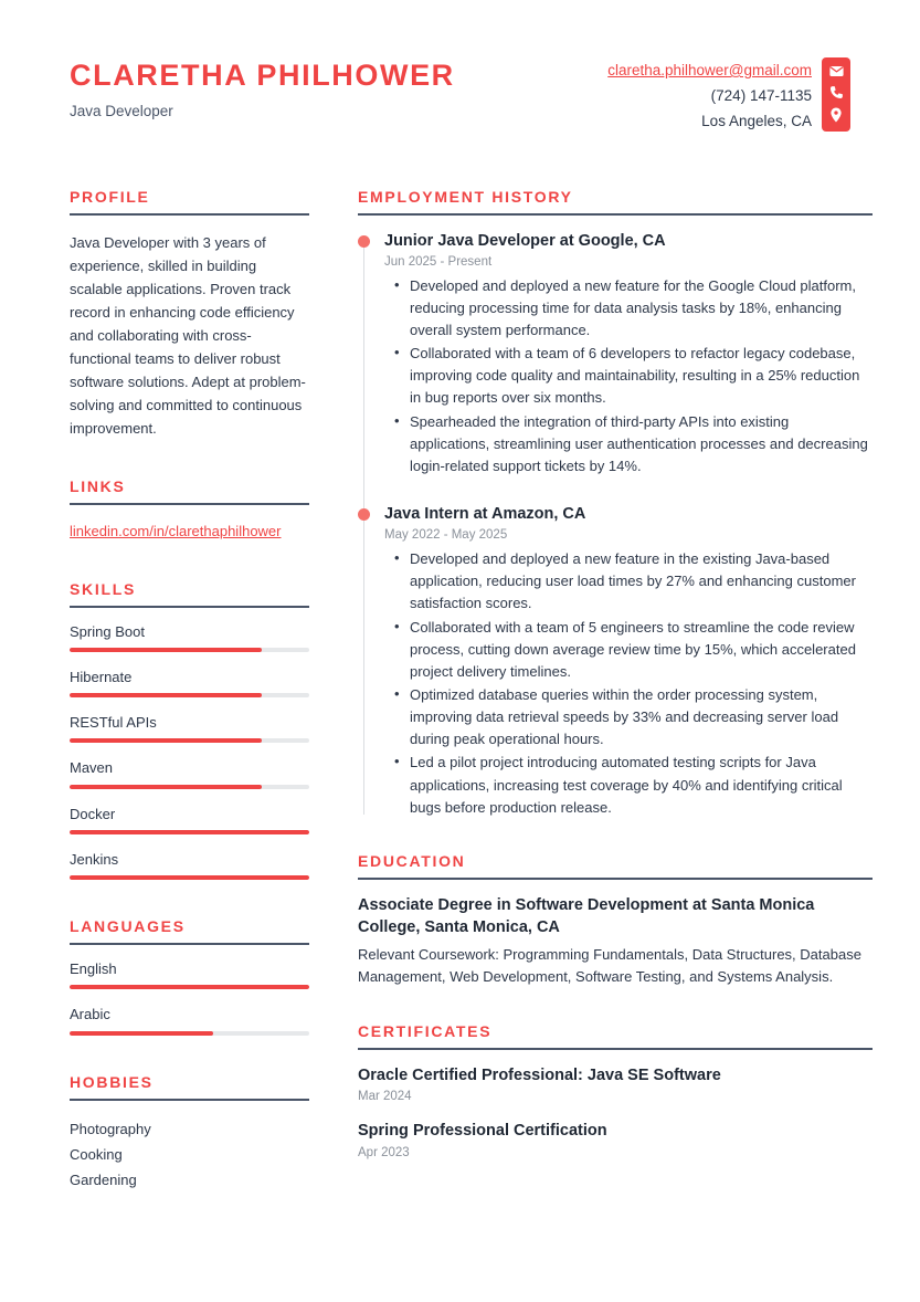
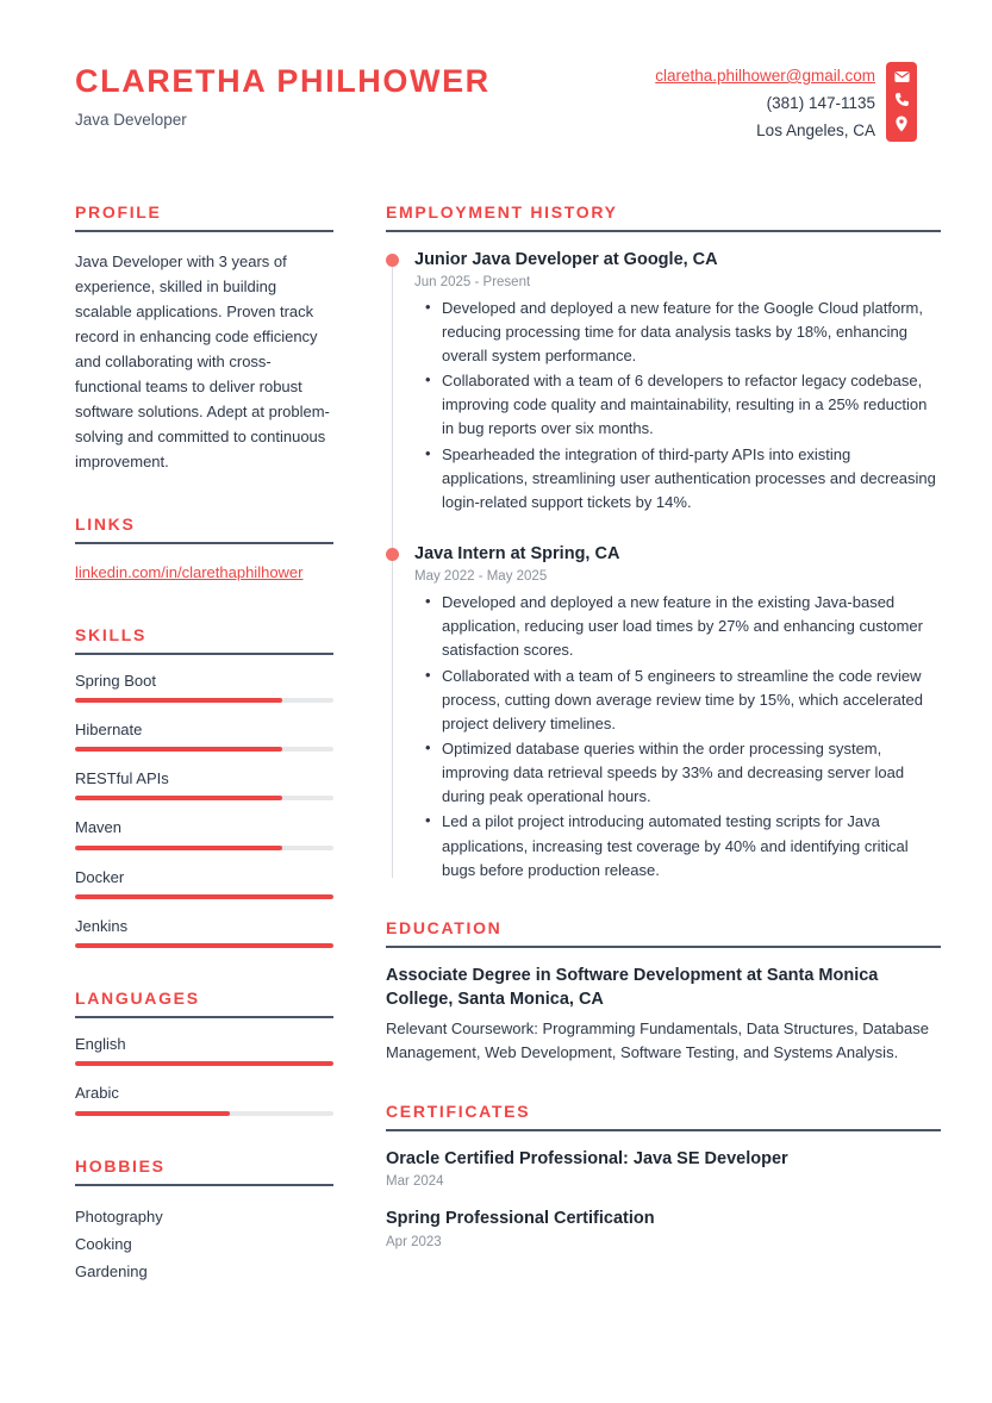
  CLARETHA PHILHOWER
  Java Developer
  claretha.philhower@gmail.com
- (724) 147-1135
+ (381) 147-1135
  Los Angeles, CA
  PROFILE
  Java Developer with 3 years of experience, skilled in building scalable applications. Proven track record in enhancing code efficiency and collaborating with cross-functional teams to deliver robust software solutions. Adept at problem-solving and committed to continuous improvement.
  LINKS
  linkedin.com/in/clarethaphilhower
  SKILLS
  Spring Boot
  Hibernate
  RESTful APIs
  Maven
  Docker
  Jenkins
  LANGUAGES
  English
  Arabic
  HOBBIES
  Photography
  Cooking
  Gardening
  EMPLOYMENT HISTORY
  Junior Java Developer at Google, CA
  Jun 2025 - Present
  Developed and deployed a new feature for the Google Cloud platform, reducing processing time for data analysis tasks by 18%, enhancing overall system performance.
  Collaborated with a team of 6 developers to refactor legacy codebase, improving code quality and maintainability, resulting in a 25% reduction in bug reports over six months.
  Spearheaded the integration of third-party APIs into existing applications, streamlining user authentication processes and decreasing login-related support tickets by 14%.
- Java Intern at Amazon, CA
+ Java Intern at Spring, CA
  May 2022 - May 2025
  Developed and deployed a new feature in the existing Java-based application, reducing user load times by 27% and enhancing customer satisfaction scores.
  Collaborated with a team of 5 engineers to streamline the code review process, cutting down average review time by 15%, which accelerated project delivery timelines.
  Optimized database queries within the order processing system, improving data retrieval speeds by 33% and decreasing server load during peak operational hours.
  Led a pilot project introducing automated testing scripts for Java applications, increasing test coverage by 40% and identifying critical bugs before production release.
  EDUCATION
  Associate Degree in Software Development at Santa Monica College, Santa Monica, CA
  Relevant Coursework: Programming Fundamentals, Data Structures, Database Management, Web Development, Software Testing, and Systems Analysis.
  CERTIFICATES
- Oracle Certified Professional: Java SE Software
+ Oracle Certified Professional: Java SE Developer
  Mar 2024
  Spring Professional Certification
  Apr 2023
